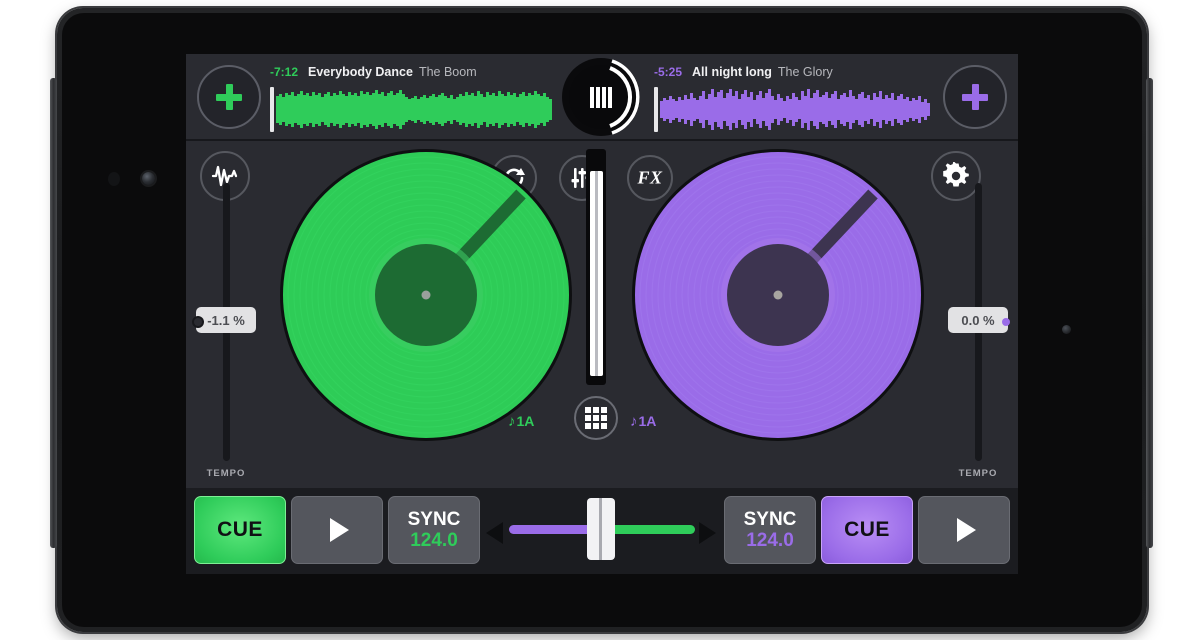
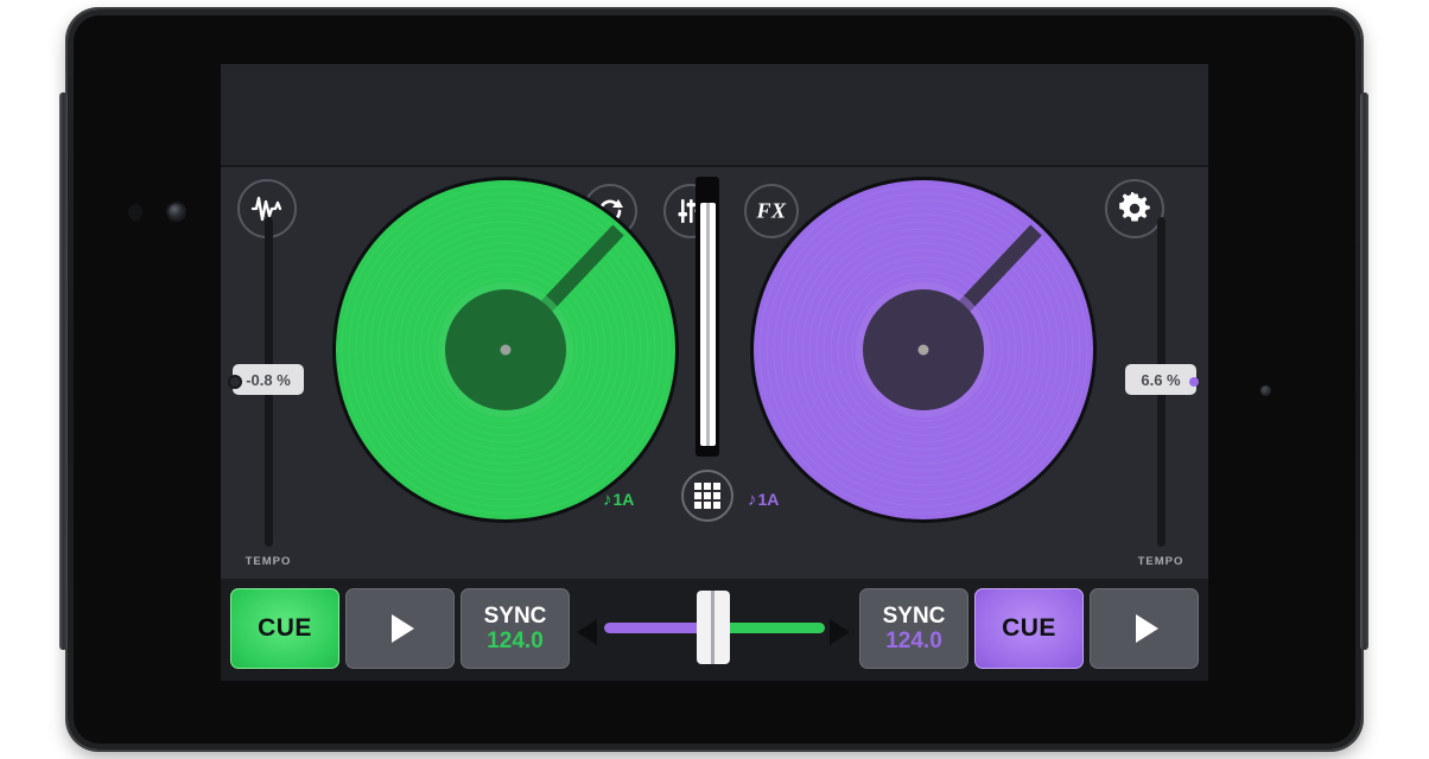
- -7:12 Everybody Dance The Boom
- -5:25 All night long The Glory
  FX
- -1.1 %
+ -0.8 %
  TEMPO
  ♪1A
  ♪1A
- 0.0 %
+ 6.6 %
  TEMPO
  CUE
  SYNC
  124.0
  SYNC
  124.0
  CUE
